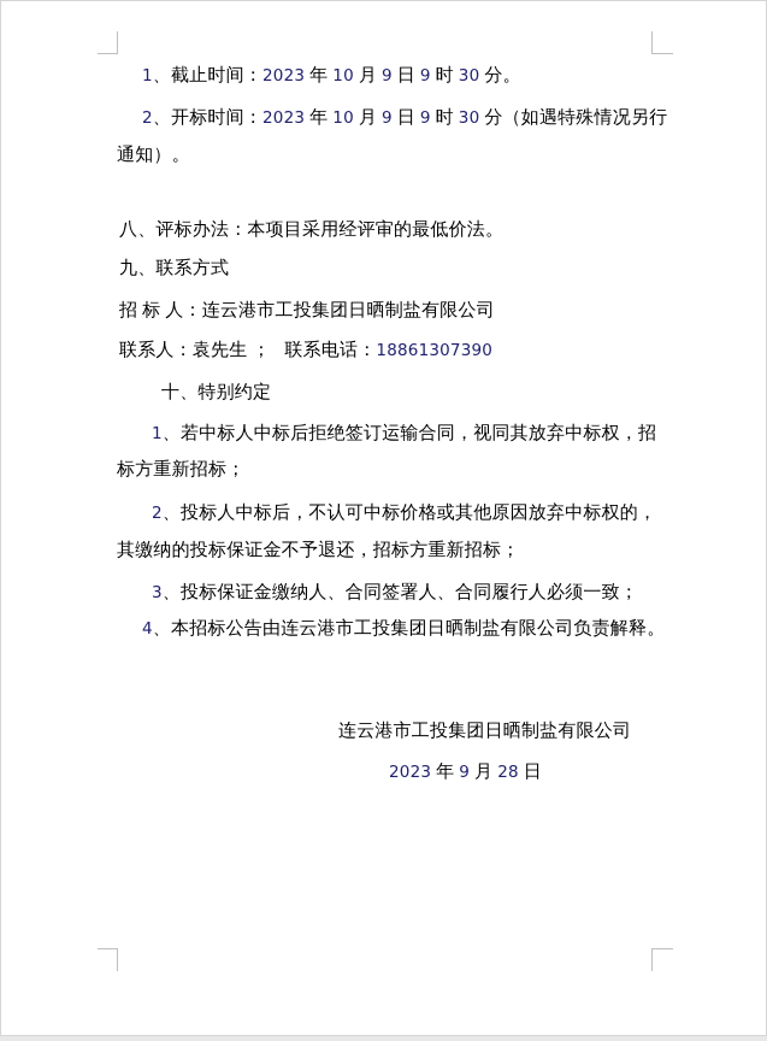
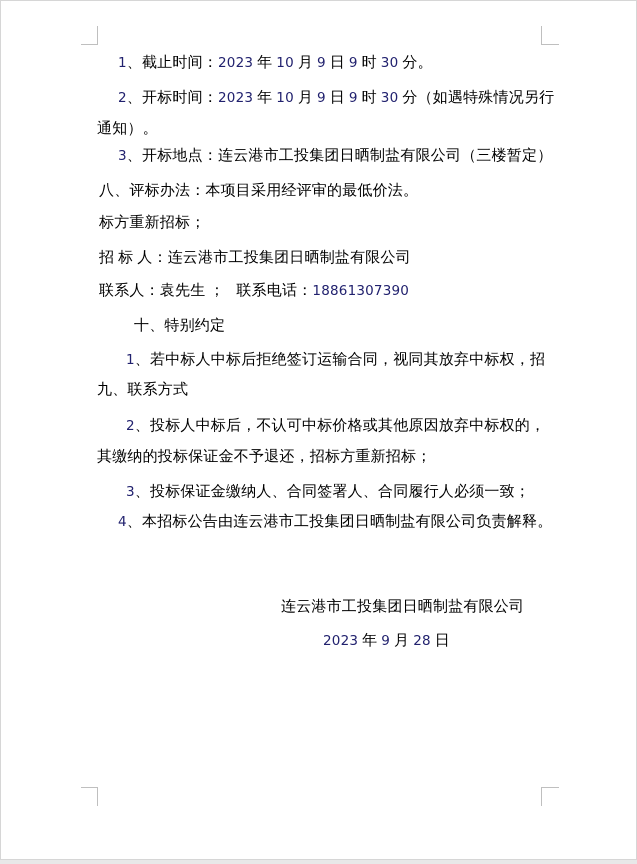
  1、截止时间：2023 年 10 月 9 日 9 时 30 分。
  2、开标时间：2023 年 10 月 9 日 9 时 30 分（如遇特殊情况另行
  通知）。
+ 3、开标地点：连云港市工投集团日晒制盐有限公司（三楼暂定）
  八、评标办法：本项目采用经评审的最低价法。
- 九、联系方式
+ 标方重新招标；
  招 标 人：连云港市工投集团日晒制盐有限公司
  联系人：袁先生 ； 联系电话：18861307390
  十、特别约定
  1、若中标人中标后拒绝签订运输合同，视同其放弃中标权，招
- 标方重新招标；
+ 九、联系方式
  2、投标人中标后，不认可中标价格或其他原因放弃中标权的，
  其缴纳的投标保证金不予退还，招标方重新招标；
  3、投标保证金缴纳人、合同签署人、合同履行人必须一致；
  4、本招标公告由连云港市工投集团日晒制盐有限公司负责解释。
  连云港市工投集团日晒制盐有限公司
  2023 年 9 月 28 日
